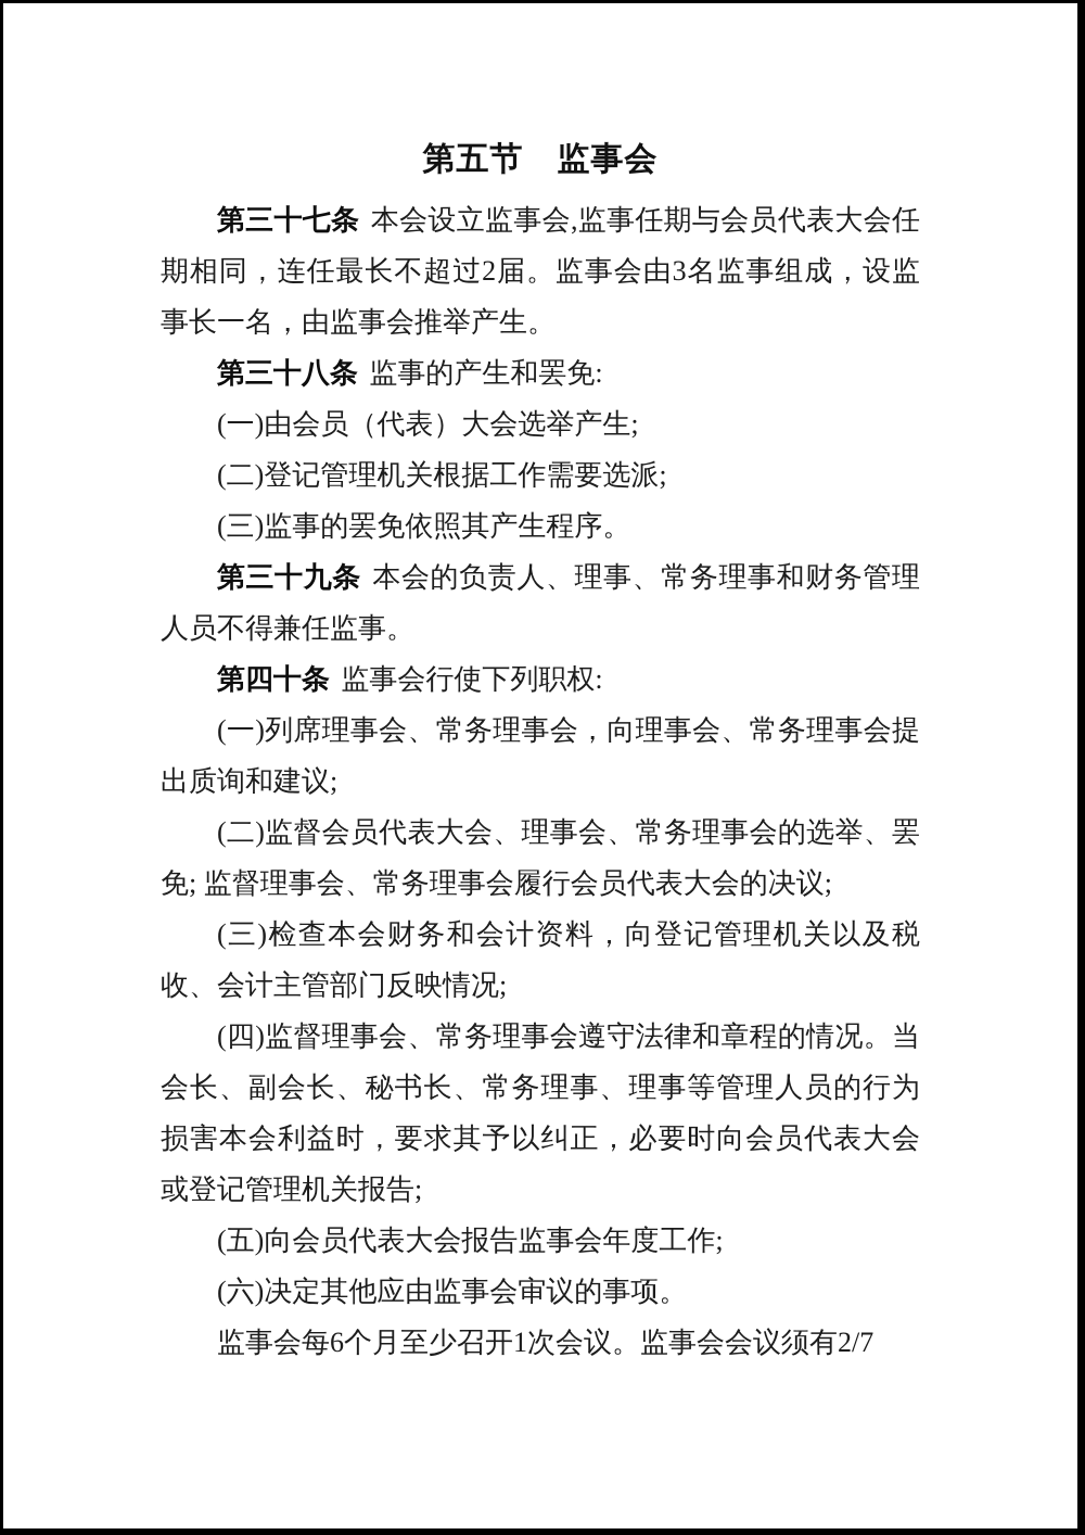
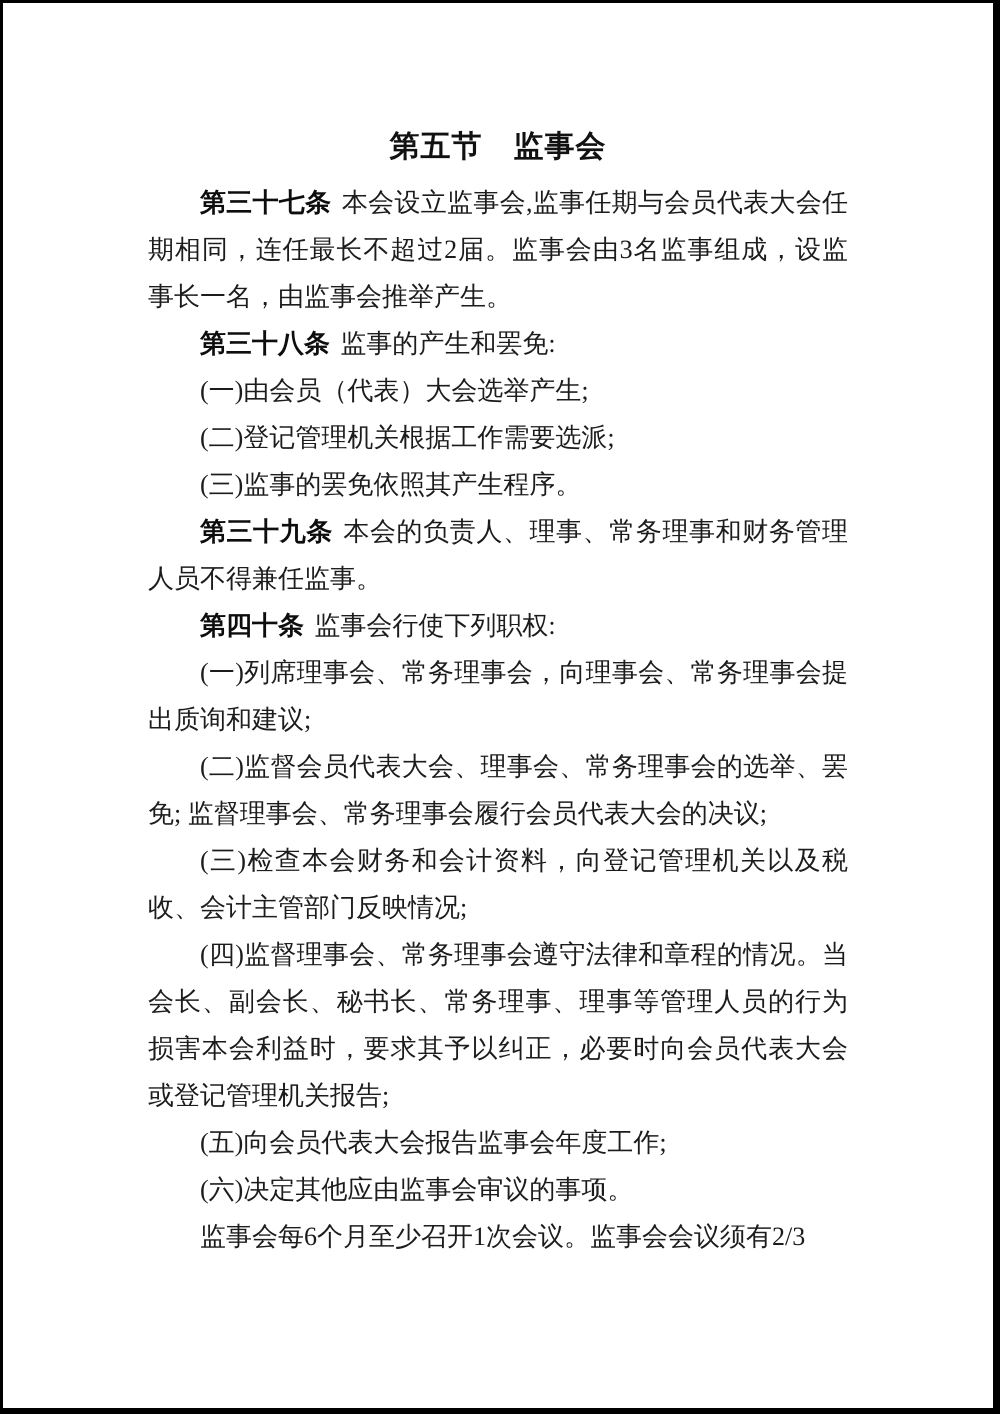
  第五节 监事会
  第三十七条 本会设立监事会,监事任期与会员代表大会任期相同，连任最长不超过2届。监事会由3名监事组成，设监事长一名，由监事会推举产生。
  第三十八条 监事的产生和罢免:
  (一)由会员（代表）大会选举产生;
  (二)登记管理机关根据工作需要选派;
  (三)监事的罢免依照其产生程序。
  第三十九条 本会的负责人、理事、常务理事和财务管理人员不得兼任监事。
  第四十条 监事会行使下列职权:
  (一)列席理事会、常务理事会，向理事会、常务理事会提出质询和建议;
  (二)监督会员代表大会、理事会、常务理事会的选举、罢免; 监督理事会、常务理事会履行会员代表大会的决议;
  (三)检查本会财务和会计资料，向登记管理机关以及税收、会计主管部门反映情况;
  (四)监督理事会、常务理事会遵守法律和章程的情况。当会长、副会长、秘书长、常务理事、理事等管理人员的行为损害本会利益时，要求其予以纠正，必要时向会员代表大会或登记管理机关报告;
  (五)向会员代表大会报告监事会年度工作;
  (六)决定其他应由监事会审议的事项。
- 监事会每6个月至少召开1次会议。监事会会议须有2/7
+ 监事会每6个月至少召开1次会议。监事会会议须有2/3
